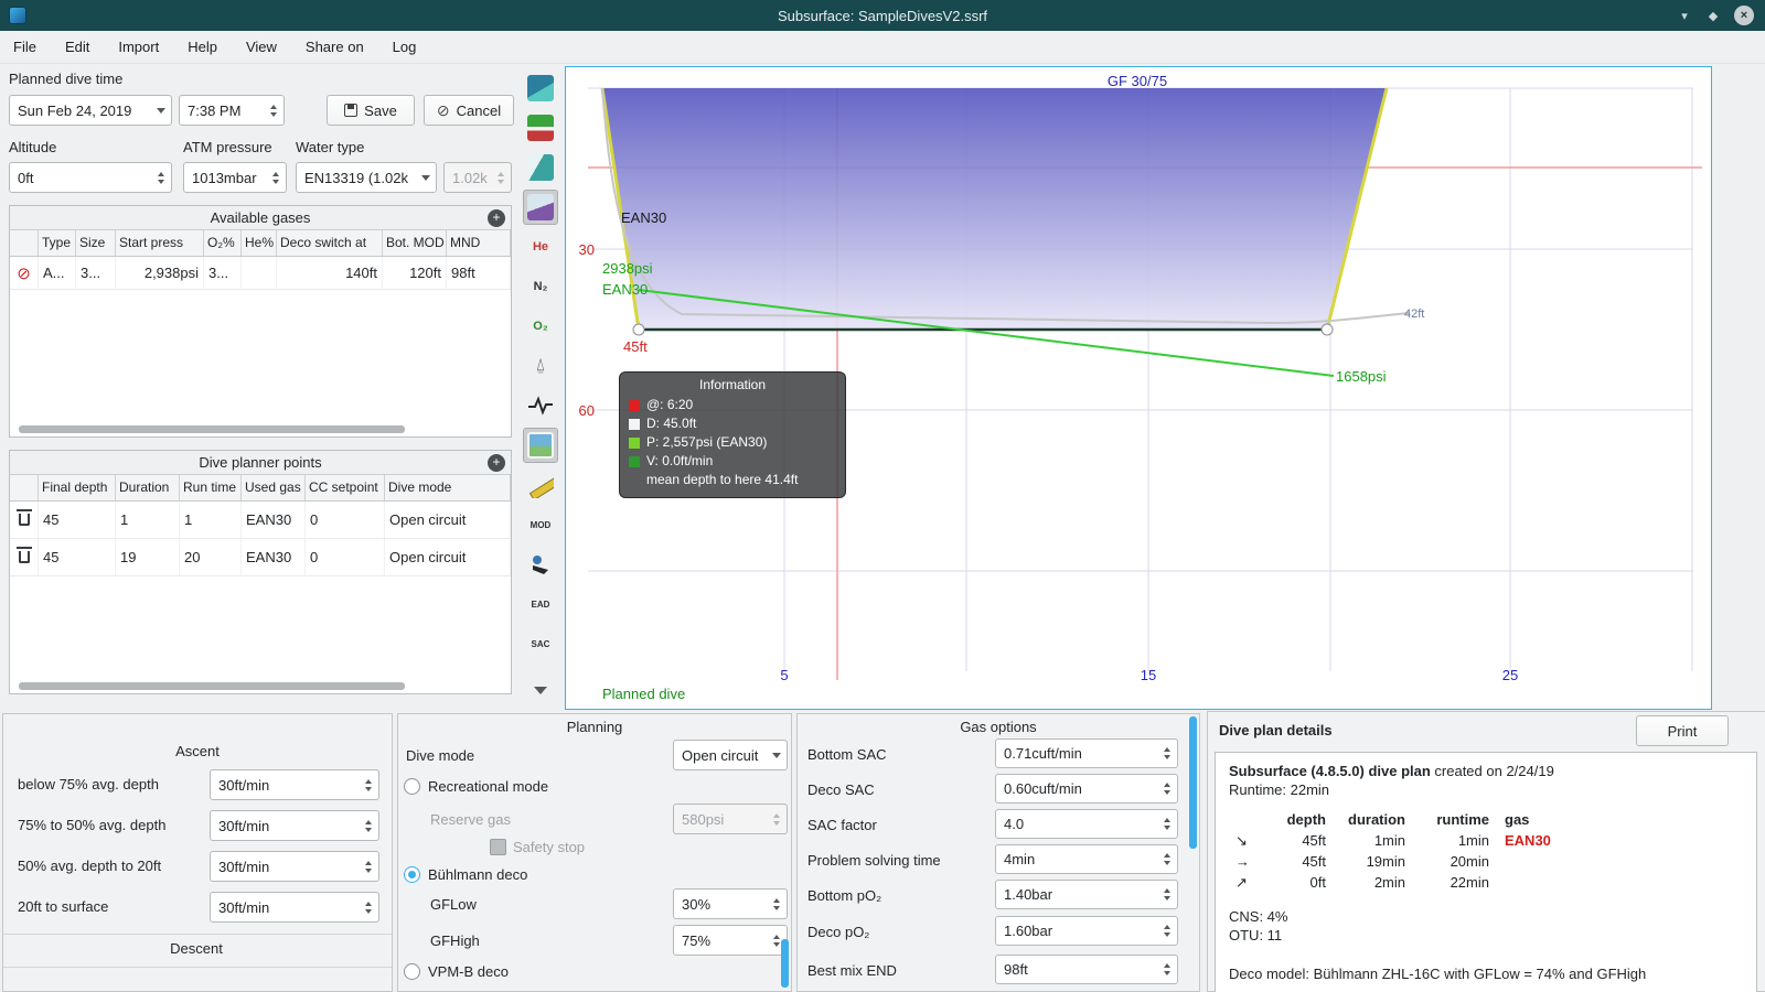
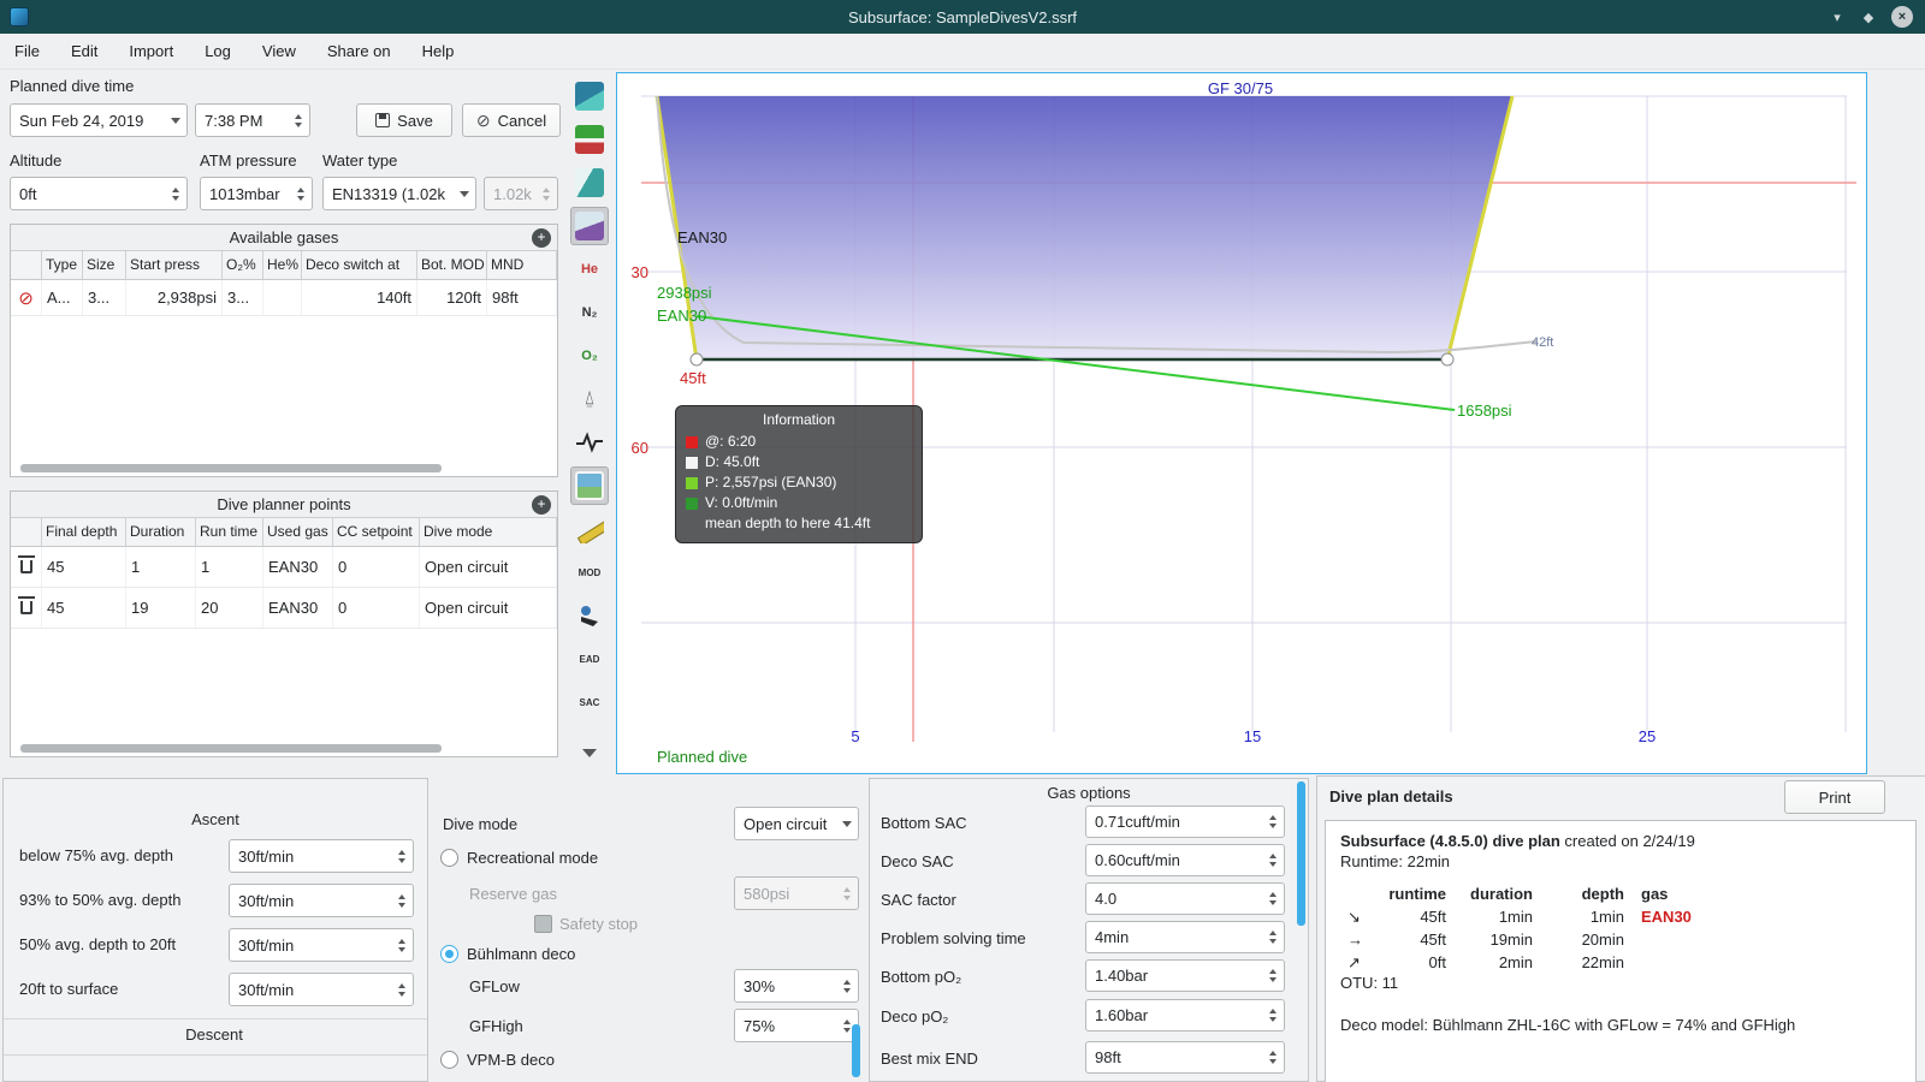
  Subsurface: SampleDivesV2.ssrf
  ▾
  ◆
  ×
  File
  Edit
  Import
- Help
+ Log
  View
  Share on
- Log
+ Help
  Planned dive time
  Sun Feb 24, 2019
  7:38 PM
  Save
  ⊘
  Cancel
  Altitude
  ATM pressure
  Water type
  0ft
  1013mbar
  EN13319 (1.02k
  1.02k
  Available gases
  +
  Type
  Size
  Start press
  O₂%
  He%
  Deco switch at
  Bot. MOD
  MND
  ⊘
  A...
  3...
  2,938psi
  3...
  140ft
  120ft
  98ft
  Dive planner points
  +
  Final depth
  Duration
  Run time
  Used gas
  CC setpoint
  Dive mode
  45
  1
  1
  EAN30
  0
  Open circuit
  45
  19
  20
  EAN30
  0
  Open circuit
  He
  N₂
  O₂
  ⍙
  MOD
  EAD
  SAC
  GF 30/75
  EAN30
  2938psi
  EAN30
  45ft
  42ft
  1658psi
  30
  60
  5
  15
  25
  Planned dive
  Information
  @: 6:20
  D: 45.0ft
  P: 2,557psi (EAN30)
  V: 0.0ft/min
  mean depth to here 41.4ft
  Ascent
  below 75% avg. depth
  30ft/min
- 75% to 50% avg. depth
+ 93% to 50% avg. depth
  30ft/min
  50% avg. depth to 20ft
  30ft/min
  20ft to surface
  30ft/min
  Descent
- Planning
  Dive mode
  Open circuit
  Recreational mode
  Reserve gas
  580psi
  Safety stop
  Bühlmann deco
  GFLow
  30%
  GFHigh
  75%
  VPM-B deco
  Gas options
  Bottom SAC
  0.71cuft/min
  Deco SAC
  0.60cuft/min
  SAC factor
  4.0
  Problem solving time
  4min
  Bottom pO₂
  1.40bar
  Deco pO₂
  1.60bar
  Best mix END
  98ft
  Dive plan details
  Print
  Subsurface (4.8.5.0) dive plan created on 2/24/19
  Runtime: 22min
- depth
+ runtime
  duration
- runtime
+ depth
  gas
  ↘
  45ft
  1min
  1min
  EAN30
  →
  45ft
  19min
  20min
  ↗
  0ft
  2min
  22min
- CNS: 4%
  OTU: 11
  Deco model: Bühlmann ZHL-16C with GFLow = 74% and GFHigh
